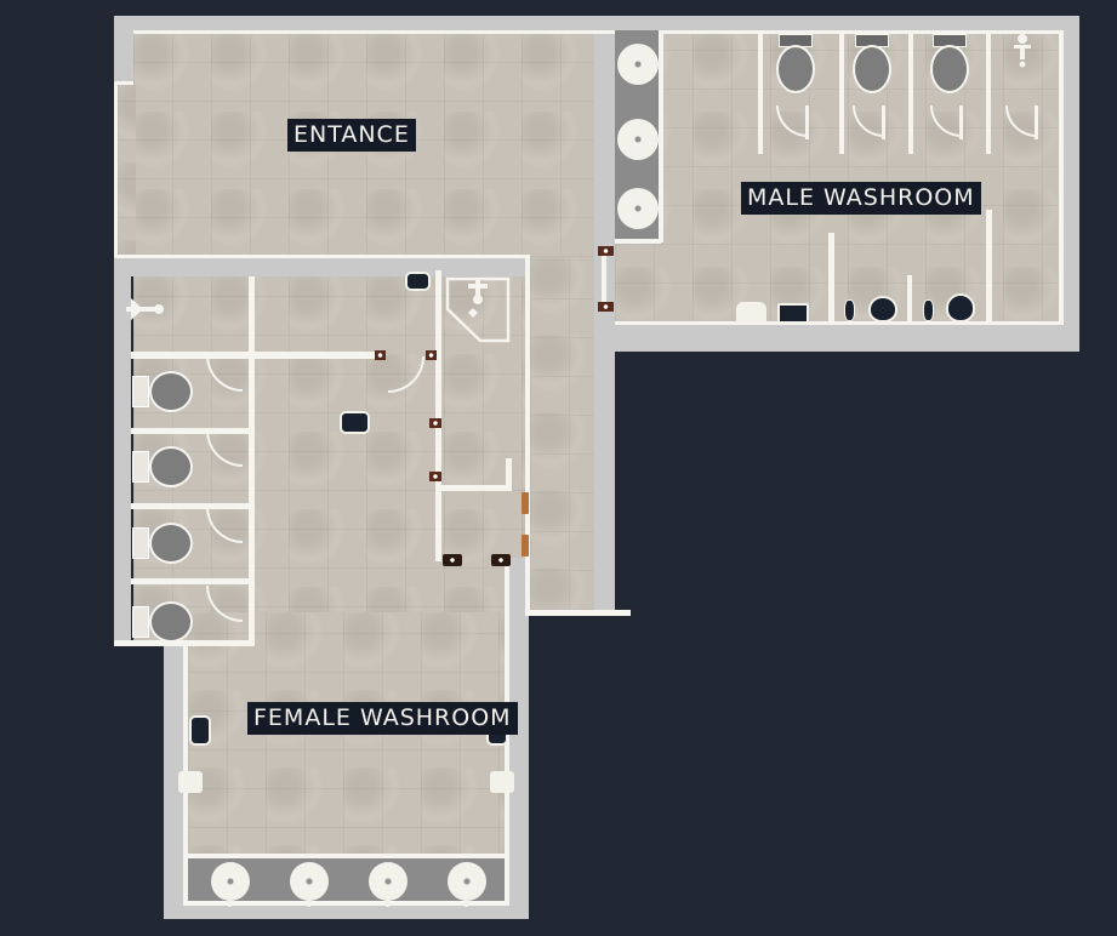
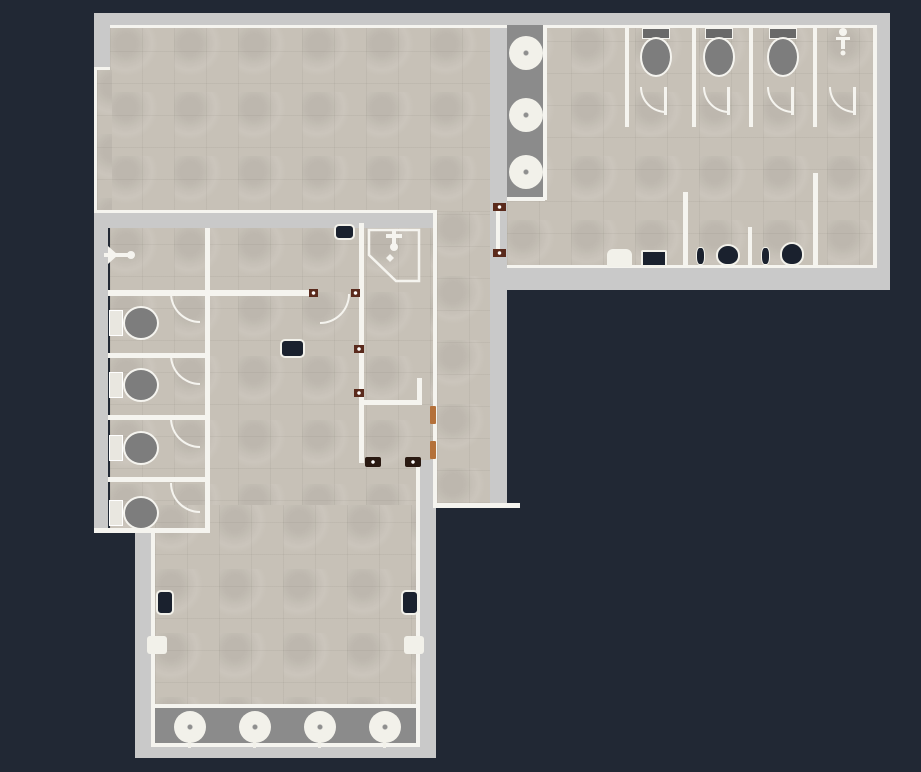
- ENTANCE
- MALE WASHROOM
- FEMALE WASHROOM
